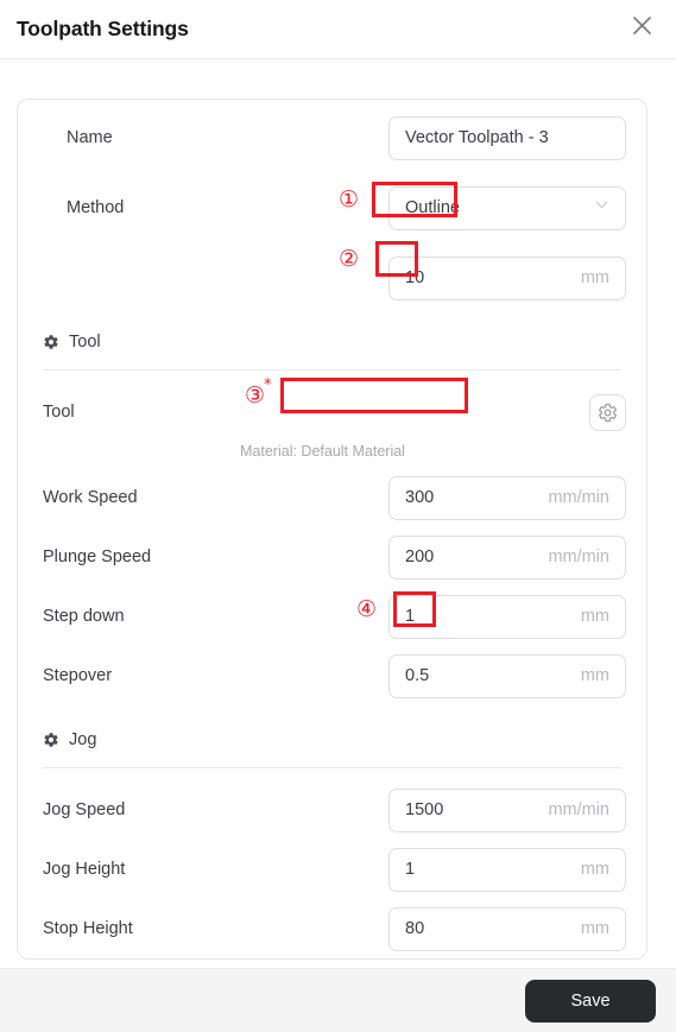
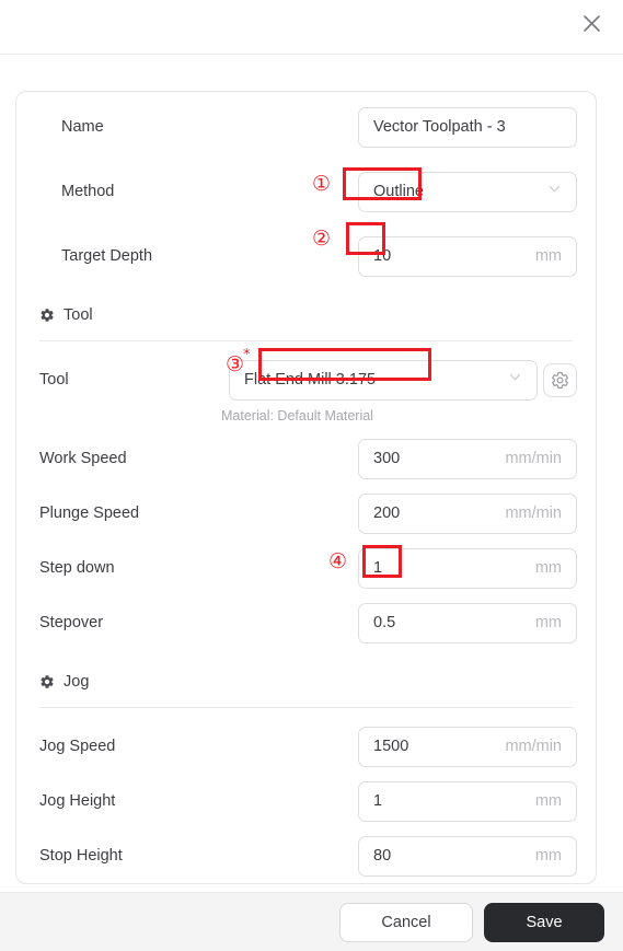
- Toolpath Settings
  Name
  Vector Toolpath - 3
  Method
  Outline
+ Target Depth
  10
  mm
  Tool
  Tool
+ Flat End Mill 3.175
  Material: Default Material
  Work Speed
  300
  mm/min
  Plunge Speed
  200
  mm/min
  Step down
  1
  mm
  Stepover
  0.5
  mm
  Jog
  Jog Speed
  1500
  mm/min
  Jog Height
  1
  mm
  Stop Height
  80
  mm
  ①
  ②
  ③
  *
  ④
+ Cancel
  Save
